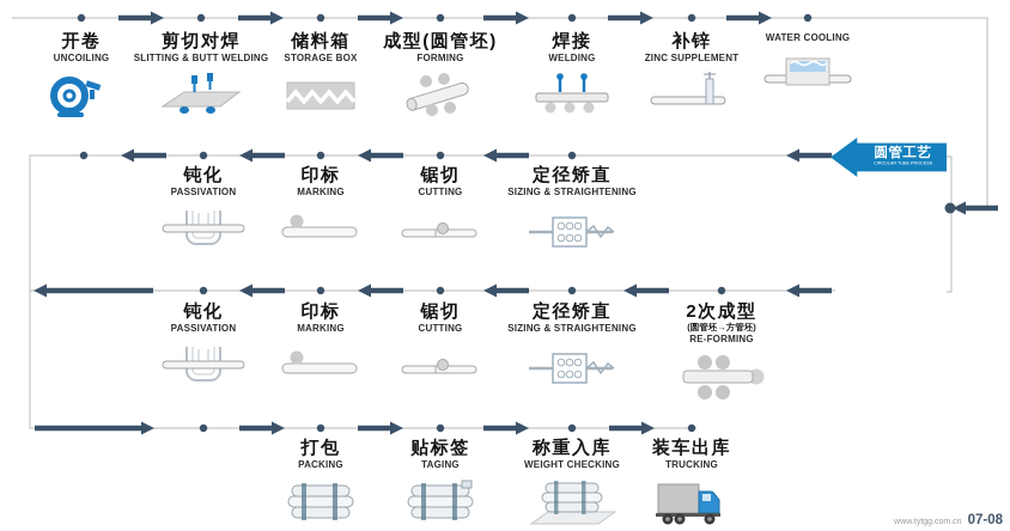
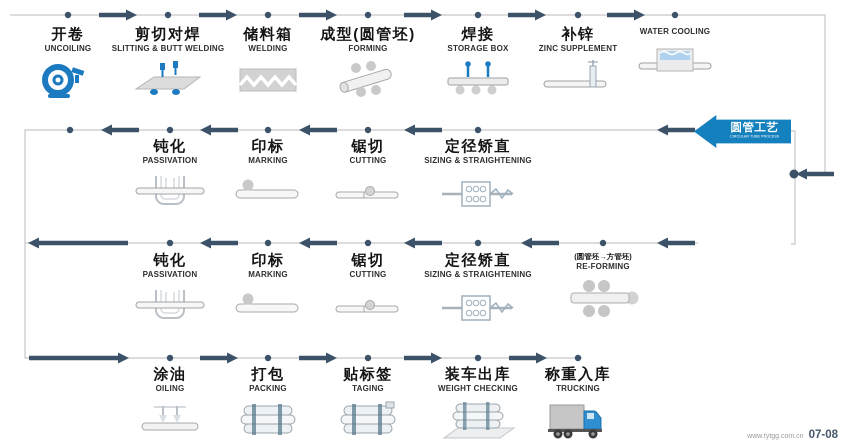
  圆管工艺
  07-08
  开卷
  UNCOILING
  剪切对焊
  SLITTING & BUTT WELDING
  储料箱
- STORAGE BOX
+ WELDING
  成型(圆管坯)
  FORMING
  焊接
- WELDING
+ STORAGE BOX
  补锌
  ZINC SUPPLEMENT
  WATER COOLING
  钝化
  PASSIVATION
  印标
  MARKING
  锯切
  CUTTING
  定径矫直
  SIZING & STRAIGHTENING
  钝化
  PASSIVATION
  印标
  MARKING
  锯切
  CUTTING
  定径矫直
  SIZING & STRAIGHTENING
- 2次成型
  (圆管坯→方管坯)
  RE-FORMING
+ 涂油
+ OILING
  打包
  PACKING
  贴标签
  TAGING
- 称重入库
+ 装车出库
  WEIGHT CHECKING
- 装车出库
+ 称重入库
  TRUCKING
